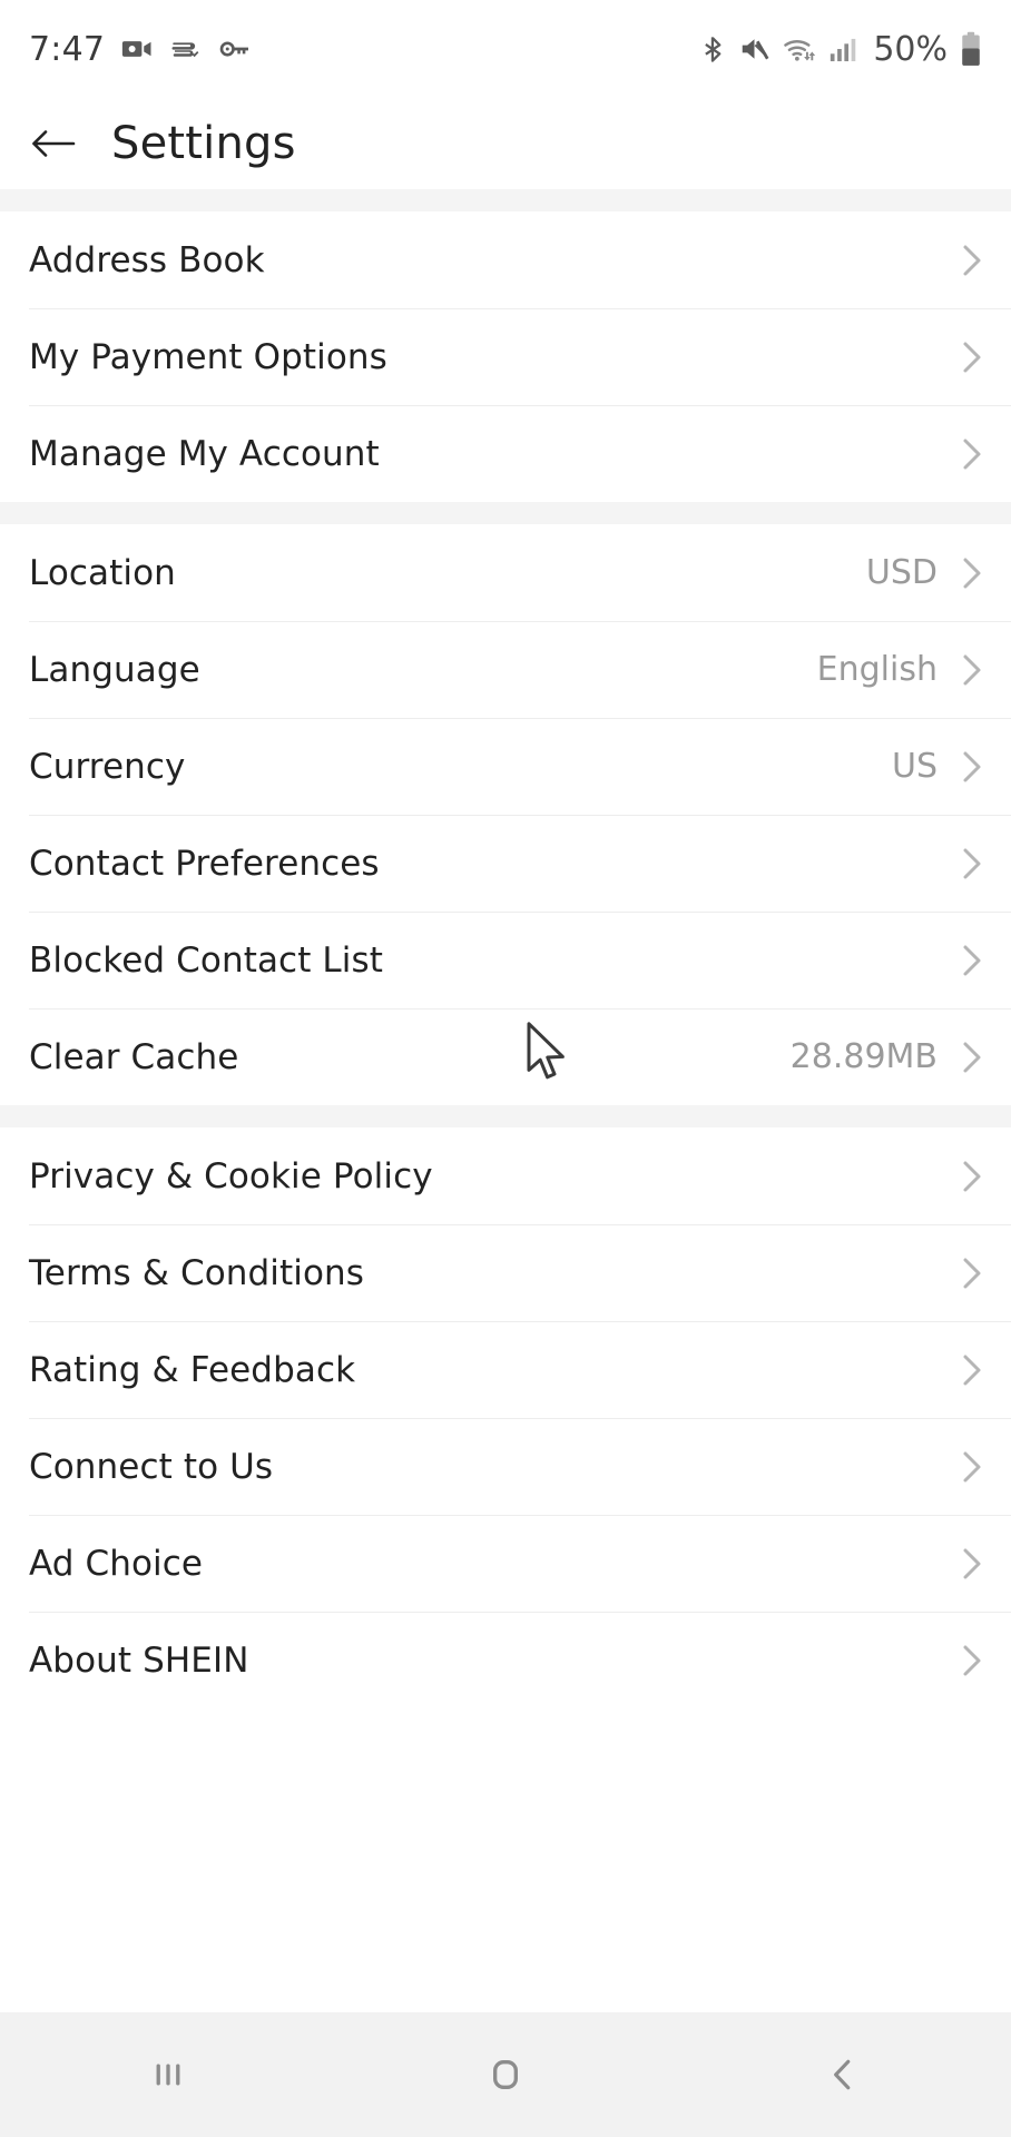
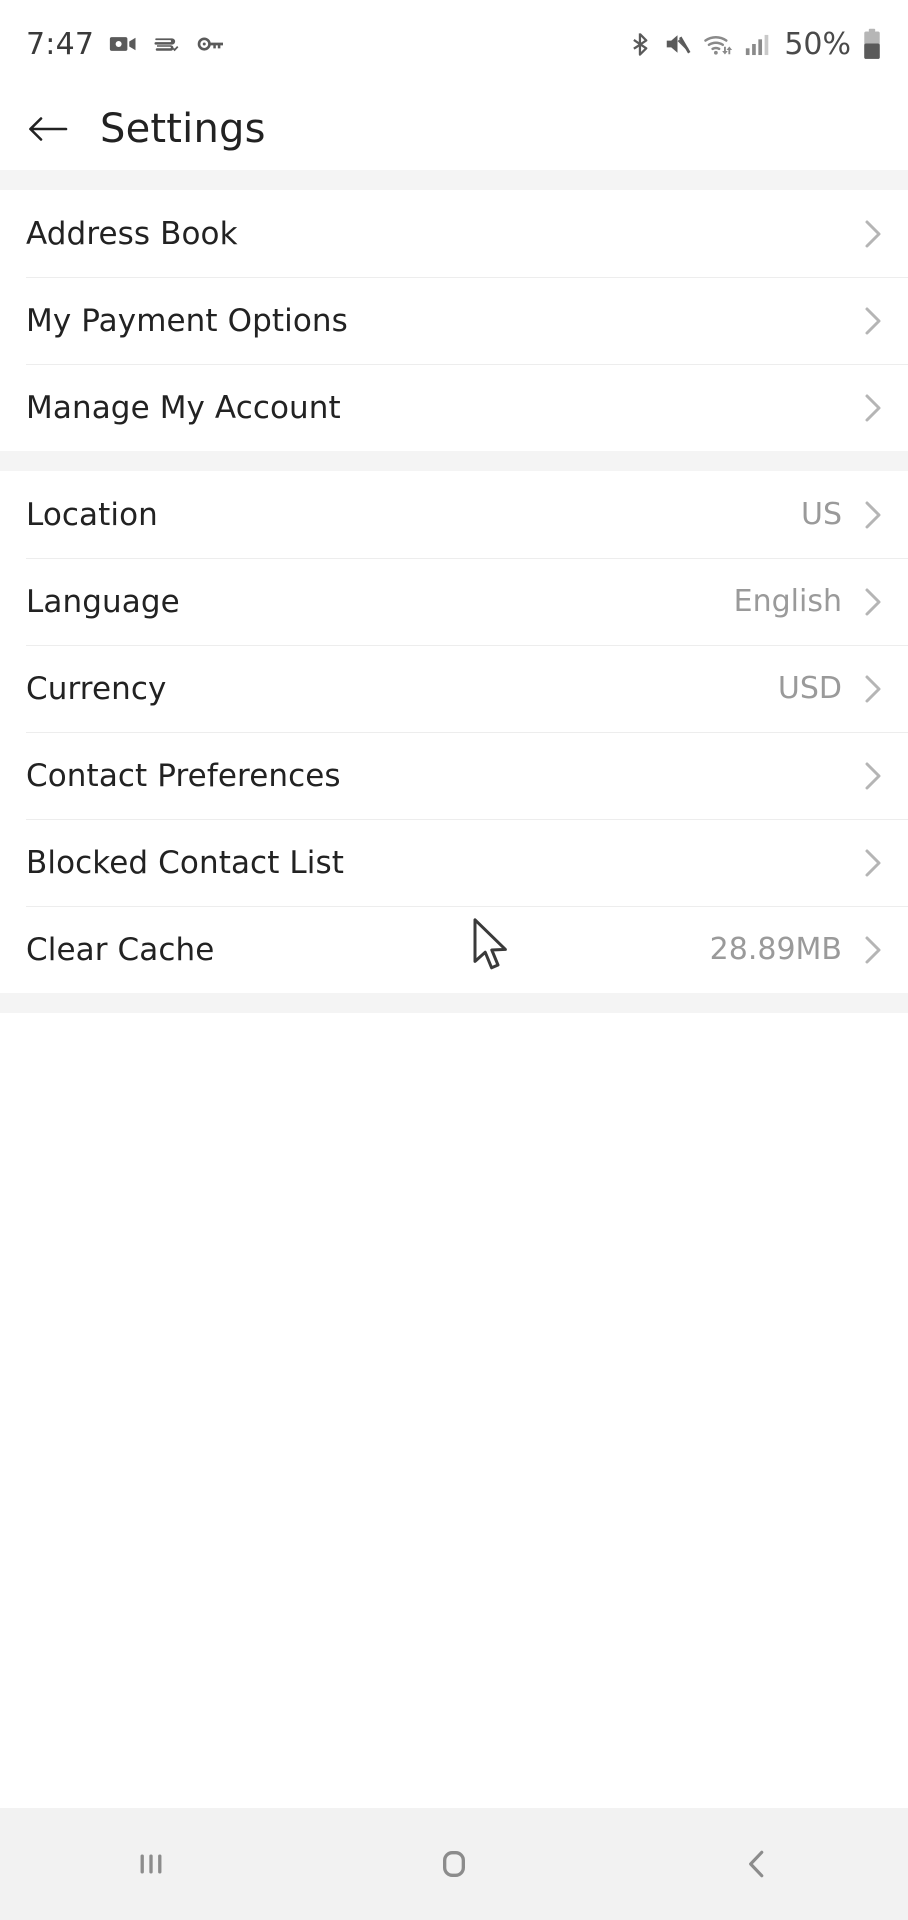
  7:47
  50%
  Settings
  Address Book
  My Payment Options
  Manage My Account
  Location
- USD
+ US
  Language
  English
  Currency
- US
+ USD
  Contact Preferences
  Blocked Contact List
  Clear Cache
  28.89MB
- Privacy & Cookie Policy
- Terms & Conditions
- Rating & Feedback
- Connect to Us
- Ad Choice
- About SHEIN
